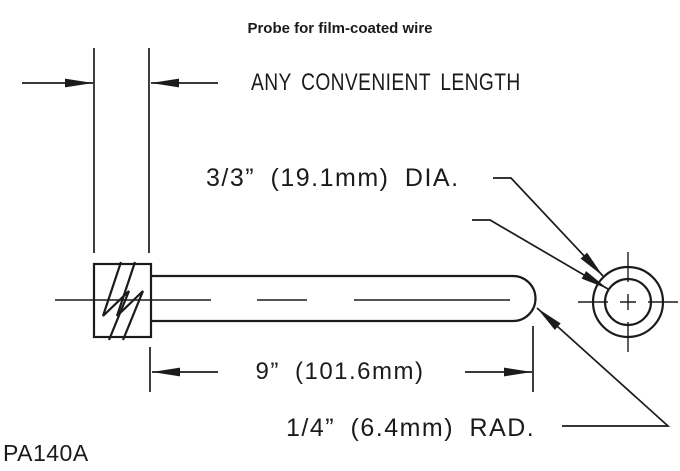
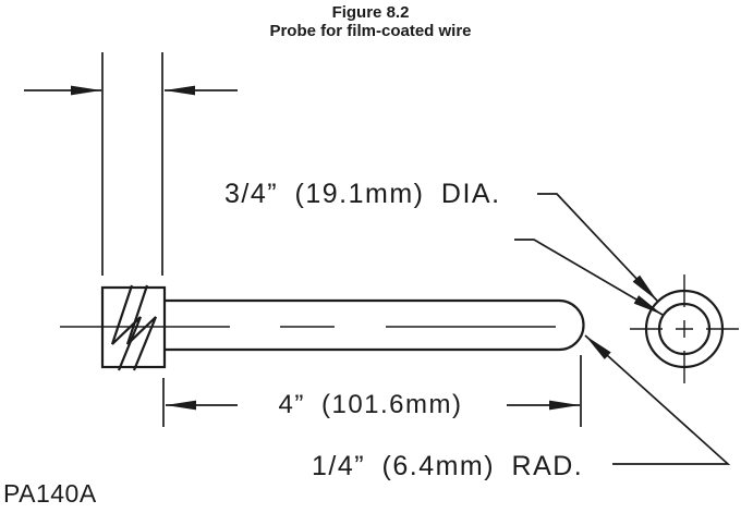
+ Figure 8.2
  Probe for film-coated wire
- ANY CONVENIENT LENGTH
- 3/3” (19.1mm) DIA.
+ 3/4” (19.1mm) DIA.
- 9” (101.6mm)
+ 4” (101.6mm)
  1/4” (6.4mm) RAD.
  PA140A
